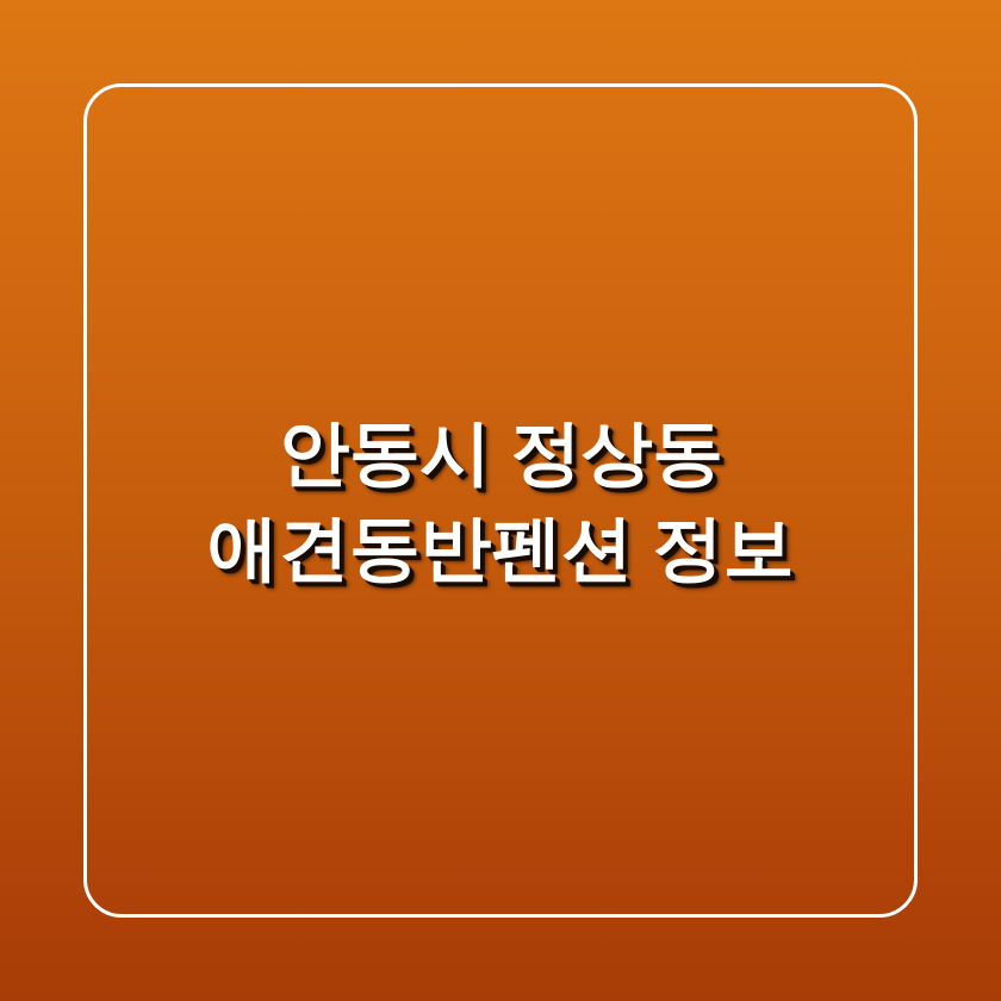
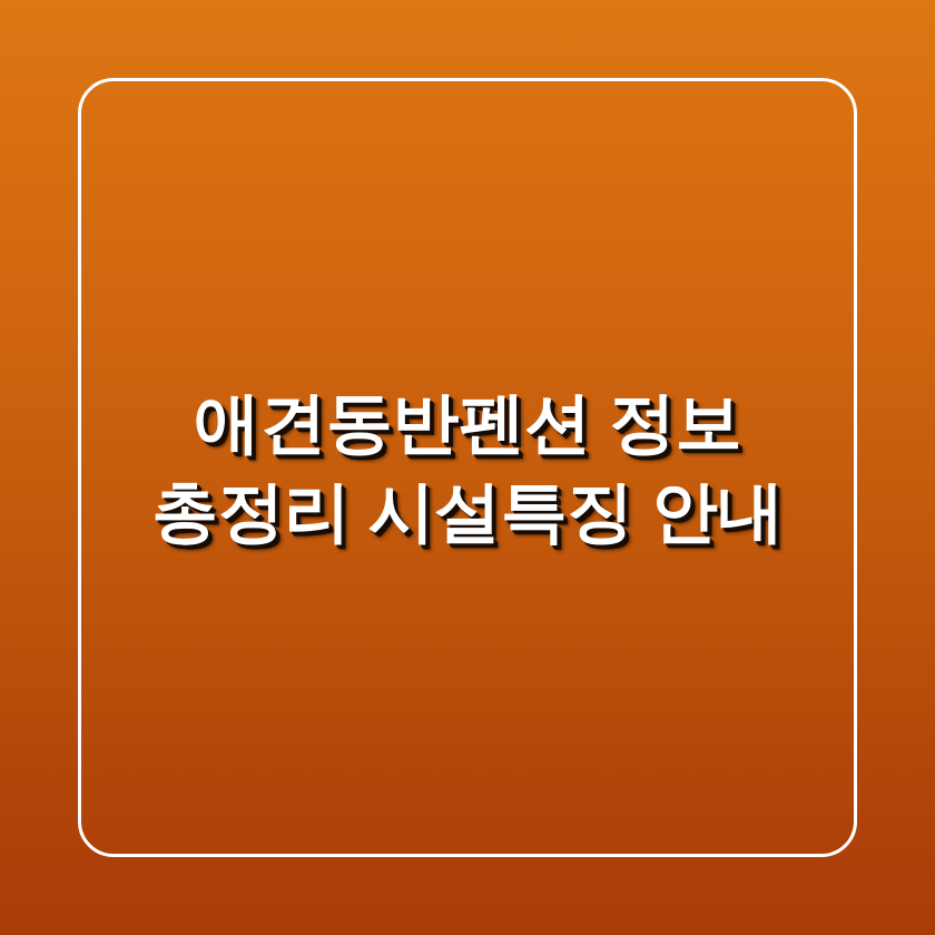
- 안동시 정상동
  애견동반펜션 정보
+ 총정리 시설특징 안내
